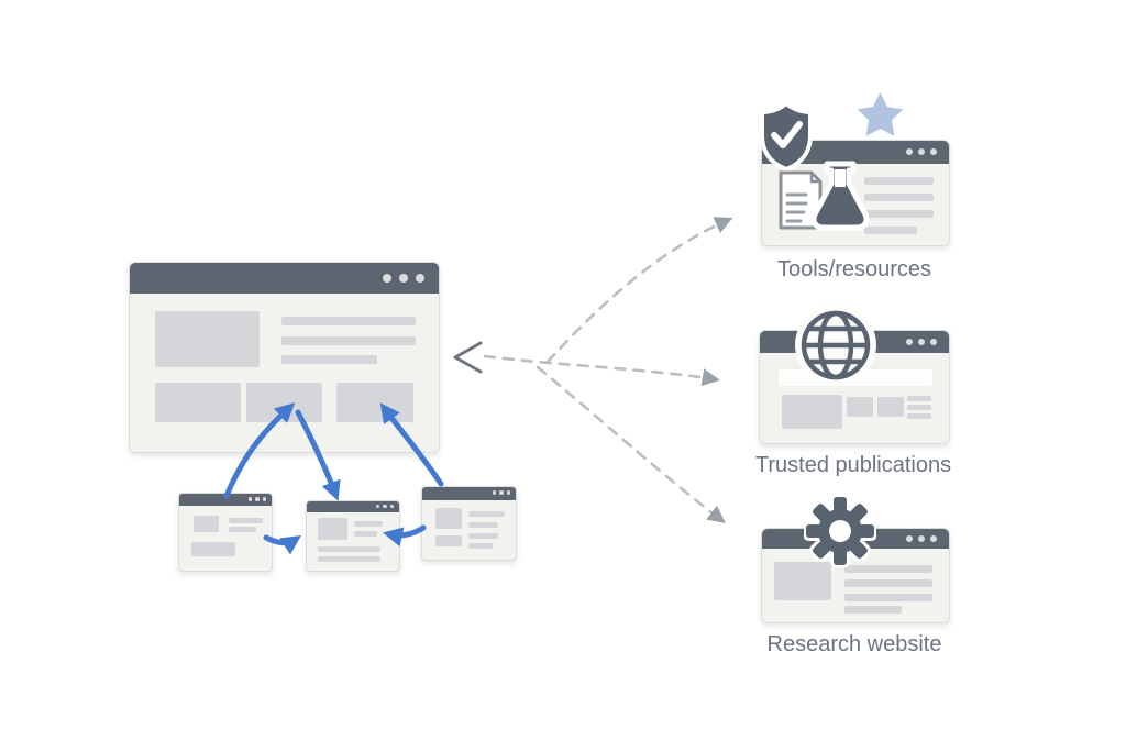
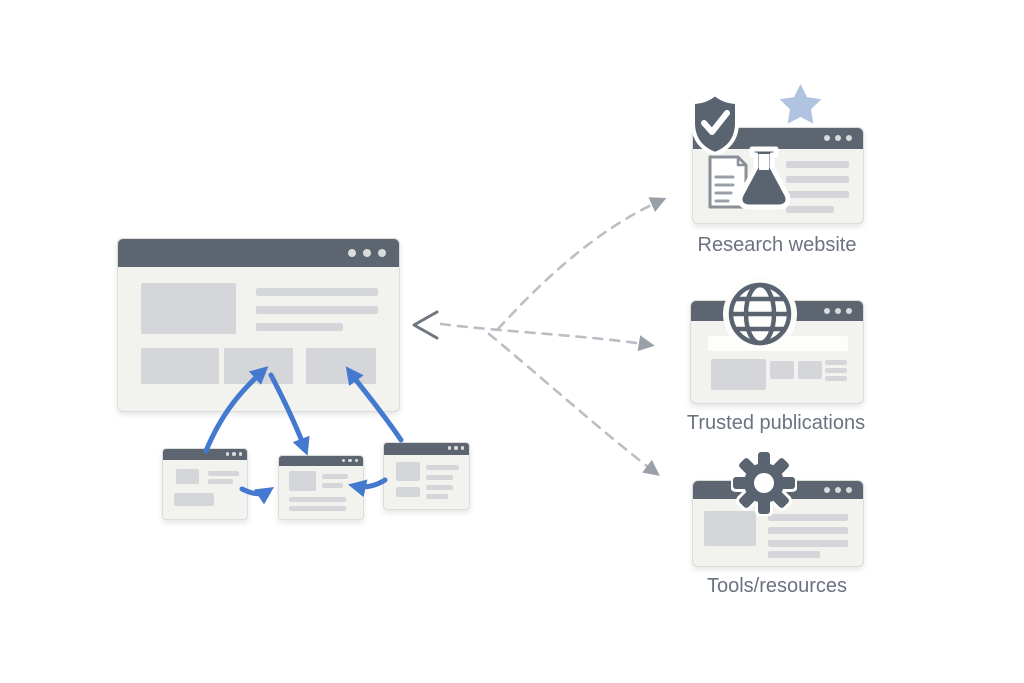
- Tools/resources
+ Research website
  Trusted publications
- Research website
+ Tools/resources
